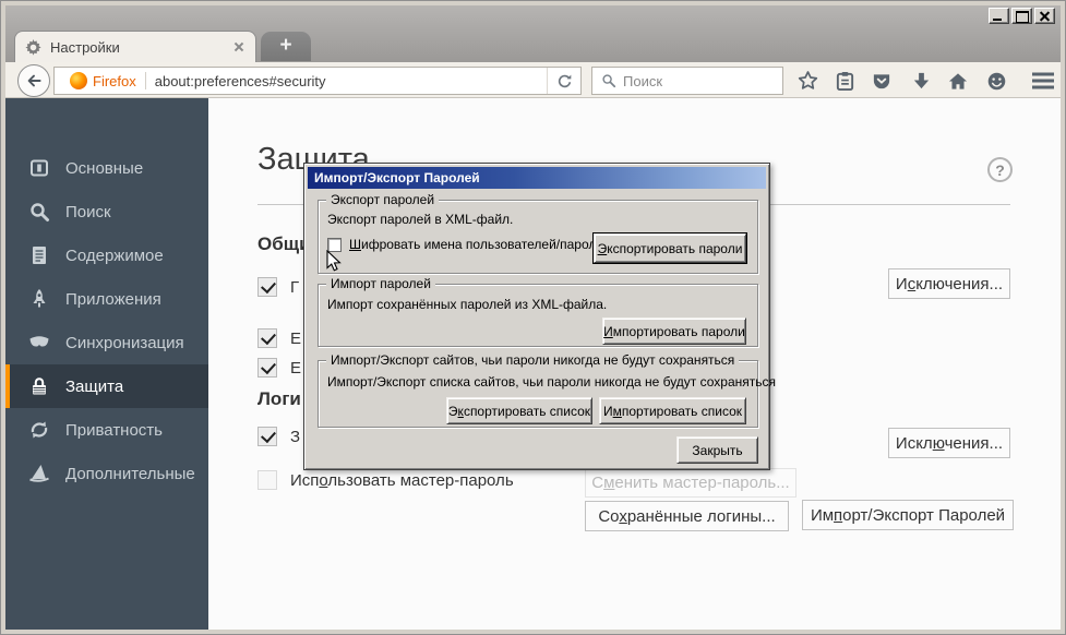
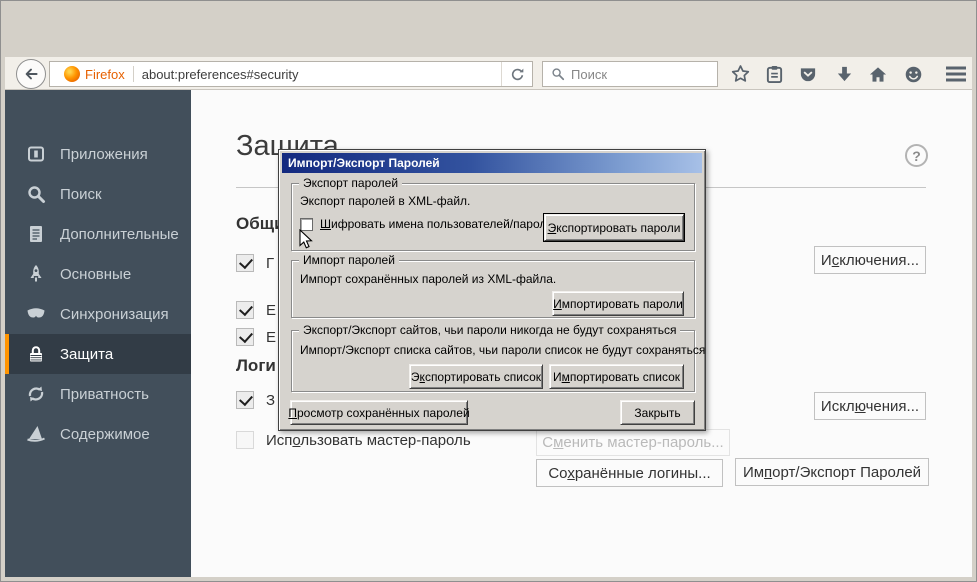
- Настройки
- +
  Firefox
  about:preferences#security
  Поиск
- Основные
+ Приложения
  Поиск
- Содержимое
+ Дополнительные
- Приложения
+ Основные
  Синхронизация
  Защита
  Приватность
- Дополнительные
+ Содержимое
  Защита
  ?
  Общ
  Г
  Е
  Е
  Логи
  З
  Использовать мастер-пароль
  Исключения...
  Исключения...
  Сменить мастер-пароль...
  Сохранённые логины...
  Импорт/Экспорт Паролей
  Импорт/Экспорт Паролей
  Экспорт паролей
  Экспорт паролей в XML-файл.
  Шифровать имена пользователей/парол
  Экспортировать пароли
  Импорт паролей
  Импорт сохранённых паролей из XML-файла.
  Импортировать пароли
- Импорт/Экспорт сайтов, чьи пароли никогда не будут сохраняться
+ Экспорт/Экспорт сайтов, чьи пароли никогда не будут сохраняться
- Импорт/Экспорт списка сайтов, чьи пароли никогда не будут сохраняться
+ Импорт/Экспорт списка сайтов, чьи пароли список не будут сохраняться
  Экспортировать список
  Импортировать список
+ Просмотр сохранённых паролей
  Закрыть
